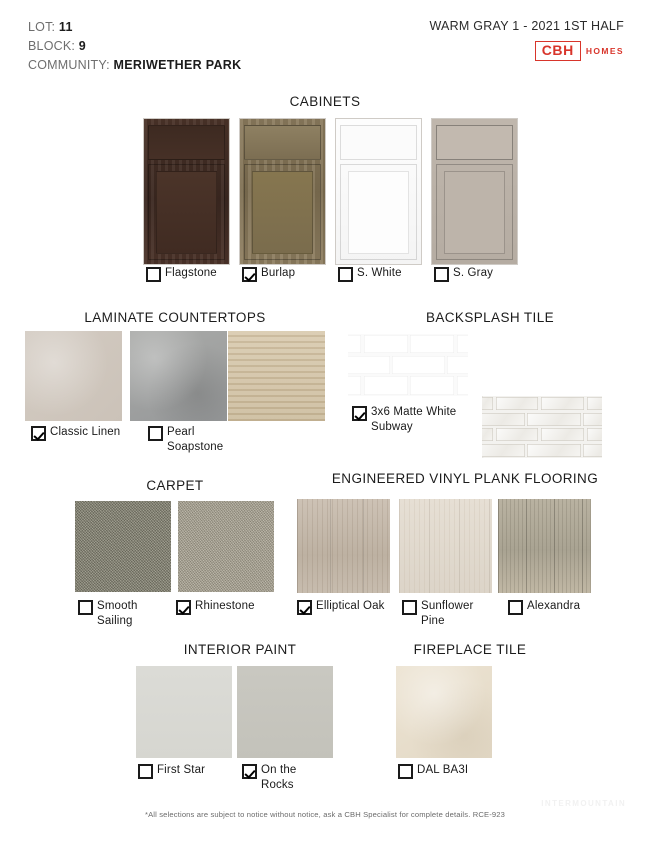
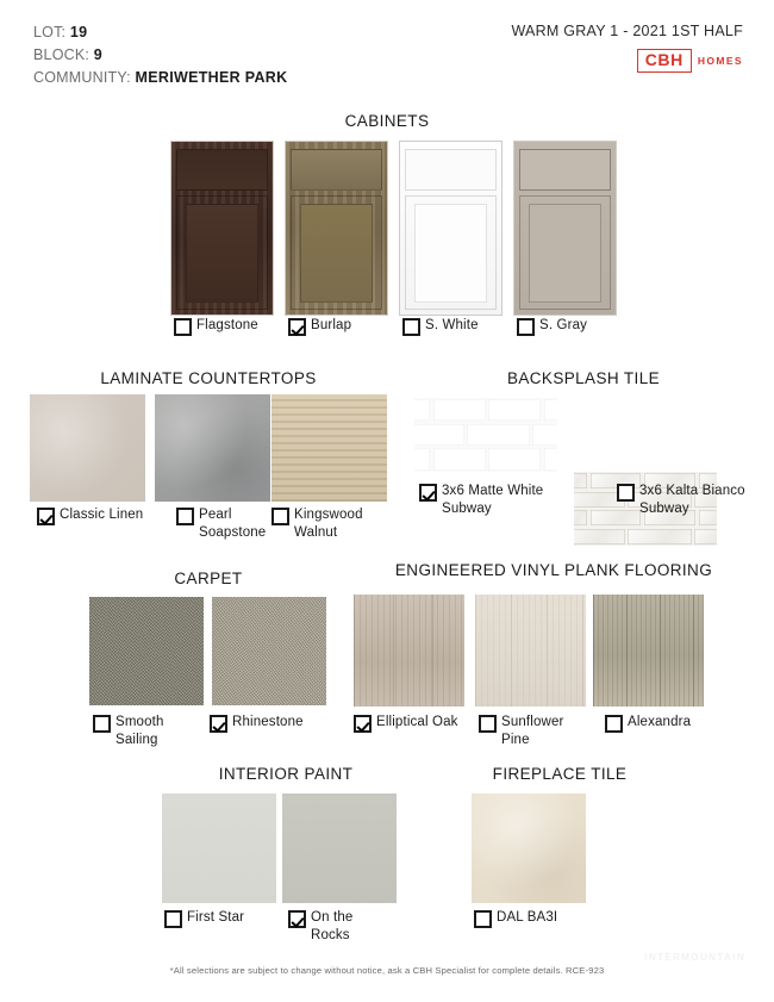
- LOT: 11
+ LOT: 19
  BLOCK: 9
  COMMUNITY: MERIWETHER PARK
  WARM GRAY 1 - 2021 1ST HALF
  CBH
  HOMES
  CABINETS
  Flagstone
  Burlap
  S. White
  S. Gray
  LAMINATE COUNTERTOPS
  Classic Linen
  Pearl Soapstone
+ Kingswood Walnut
  BACKSPLASH TILE
  3x6 Matte White Subway
+ 3x6 Kalta Bianco Subway
  CARPET
  Smooth Sailing
  Rhinestone
  ENGINEERED VINYL PLANK FLOORING
  Elliptical Oak
  Sunflower Pine
  Alexandra
  INTERIOR PAINT
  First Star
  On the Rocks
  FIREPLACE TILE
  DAL BA3I
- *All selections are subject to notice without notice, ask a CBH Specialist for complete details. RCE-923
+ *All selections are subject to change without notice, ask a CBH Specialist for complete details. RCE-923
